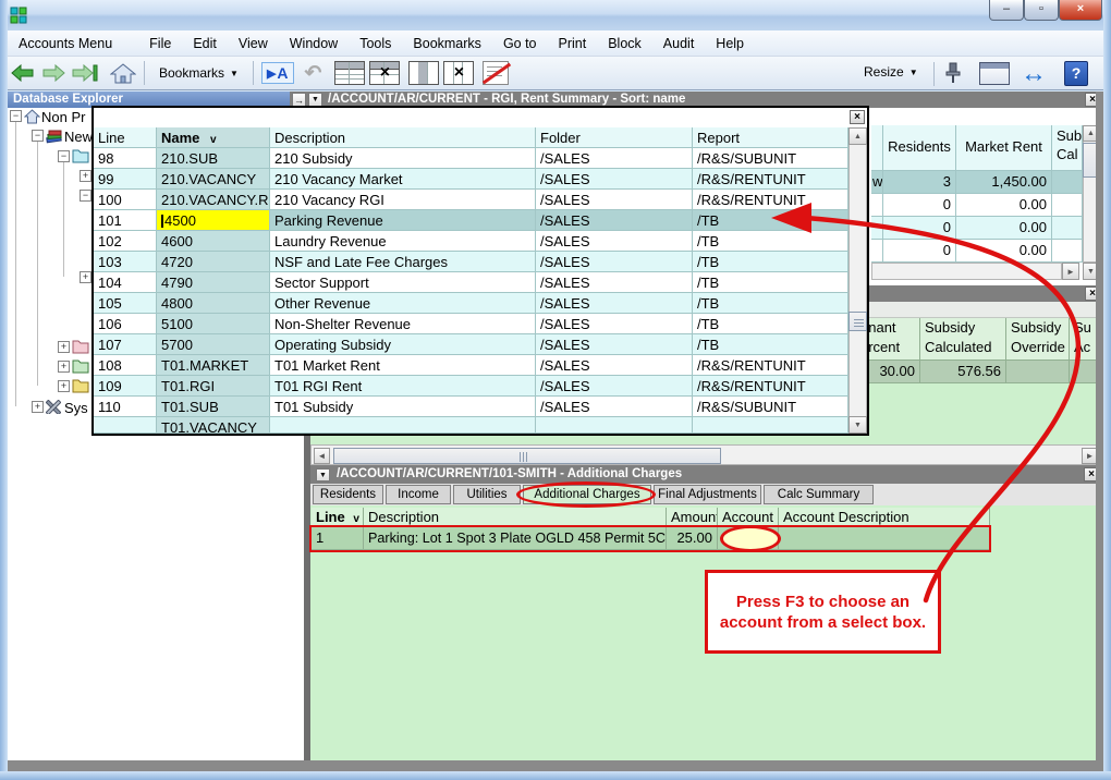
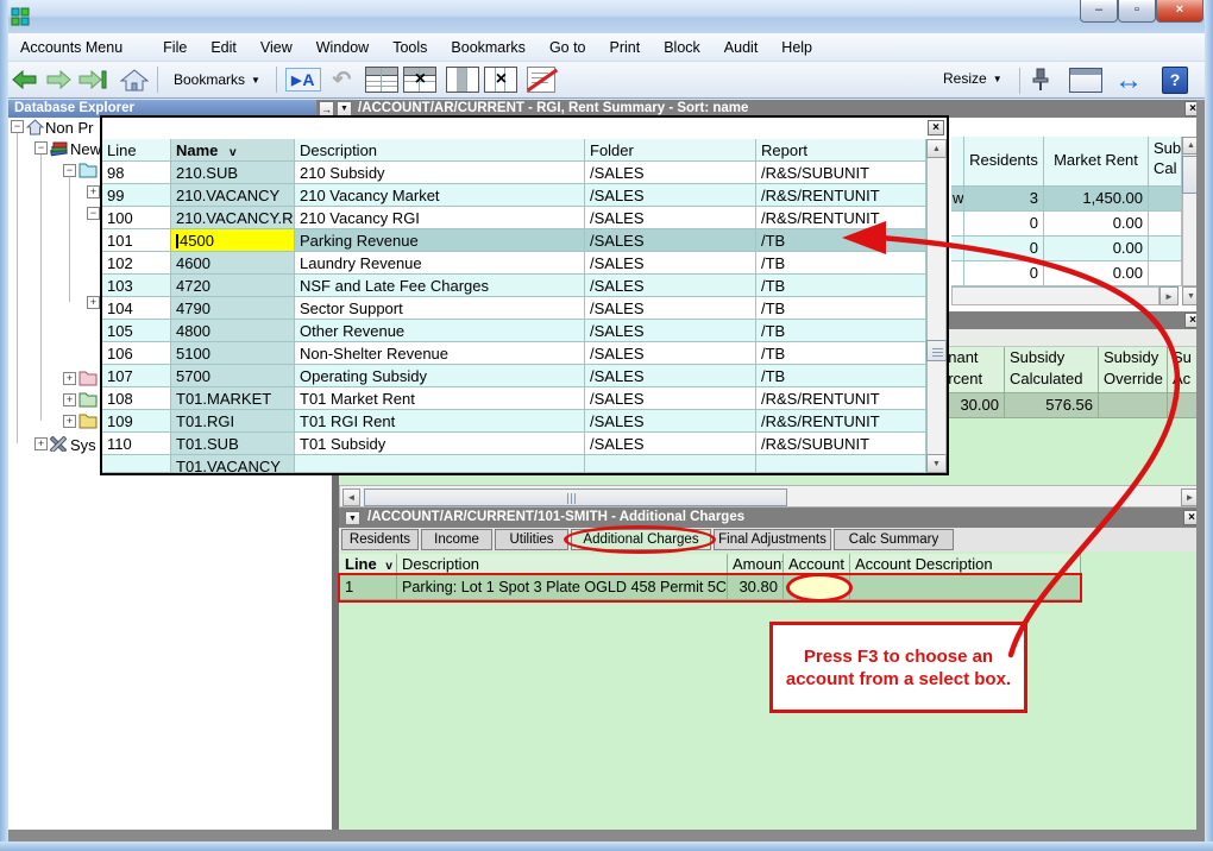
  –
  ▫
  ×
  Accounts Menu
  File
  Edit
  View
  Window
  Tools
  Bookmarks
  Go to
  Print
  Block
  Audit
  Help
  Bookmarks
  ▼
  ▶
  A
  ↶
  ×
  ×
  Resize
  ▼
  ↔
  ?
  Database Explorer
  →
  /ACCOUNT/AR/CURRENT - RGI, Rent Summary - Sort: name
  ×
  −
  Non Pr
  −
  New
  −
  +
  −
  +
  +
  +
  +
  +
  Sys
  Residents
  Market Rent
  Cal
  w
  3
  1,450.00
  0
  0.00
  0
  0.00
  0
  0.00
  ►
  ×
  nant
  rcent
  Subsidy
  Calculated
  Subsidy
  Override
  Su
  30.00
  576.56
  ◄
  ►
  /ACCOUNT/AR/CURRENT/101-SMITH - Additional Charges
  ×
  Residents
  Income
  Utilities
  Additional Charges
  Final Adjustments
  Calc Summary
  Line v
  Description
  Amoun
  Account
  Account Description
  1
  Parking: Lot 1 Spot 3 Plate OGLD 458 Permit 5C
- 25.00
+ 30.80
  ×
  Line
  Name v
  Description
  Folder
  Report
  98
  210.SUB
  210 Subsidy
  /SALES
  /R&S/SUBUNIT
  99
  210.VACANCY
  210 Vacancy Market
  /SALES
  /R&S/RENTUNIT
  100
  210.VACANCY.R
  210 Vacancy RGI
  /SALES
  /R&S/RENTUNIT
  101
  4500
  Parking Revenue
  /SALES
  /TB
  102
  4600
  Laundry Revenue
  /SALES
  /TB
  103
  4720
  NSF and Late Fee Charges
  /SALES
  /TB
  104
  4790
  Sector Support
  /SALES
  /TB
  105
  4800
  Other Revenue
  /SALES
  /TB
  106
  5100
  Non-Shelter Revenue
  /SALES
  /TB
  107
  5700
  Operating Subsidy
  /SALES
  /TB
  108
  T01.MARKET
  T01 Market Rent
  /SALES
  /R&S/RENTUNIT
  109
  T01.RGI
  T01 RGI Rent
  /SALES
  /R&S/RENTUNIT
  110
  T01.SUB
  T01 Subsidy
  /SALES
  /R&S/SUBUNIT
  T01.VACANCY
  Press F3 to choose an
  account from a select box.
